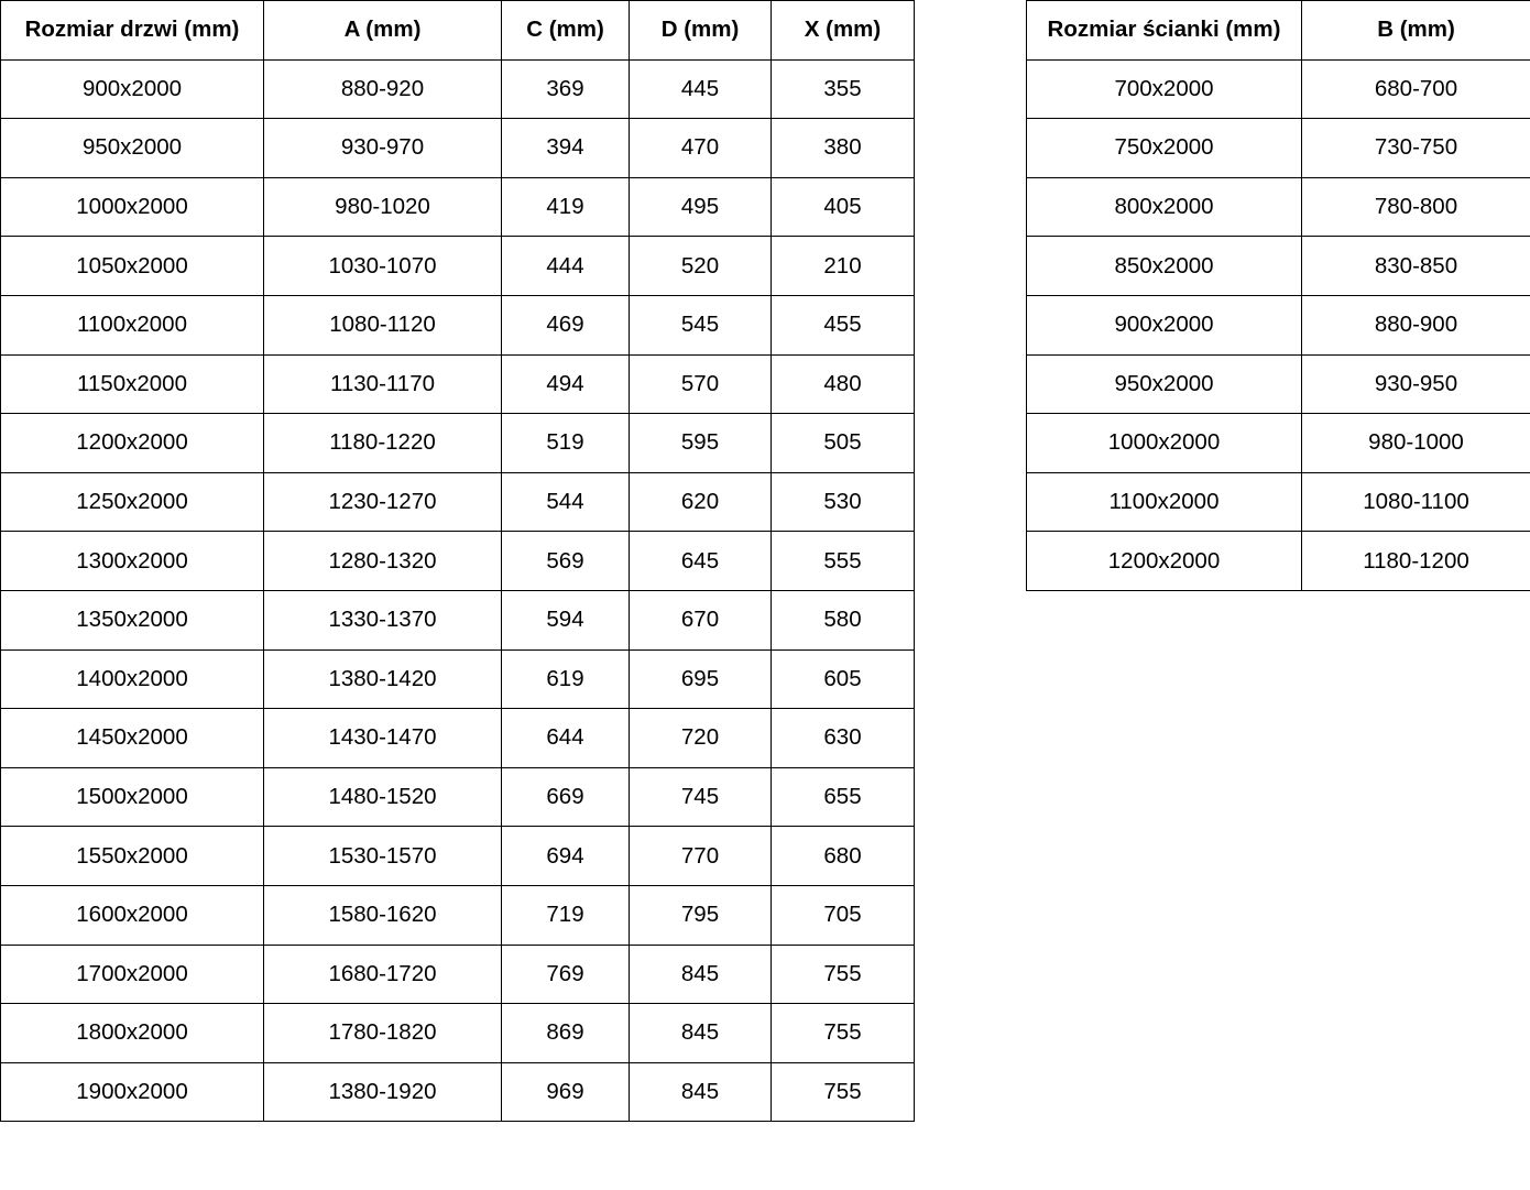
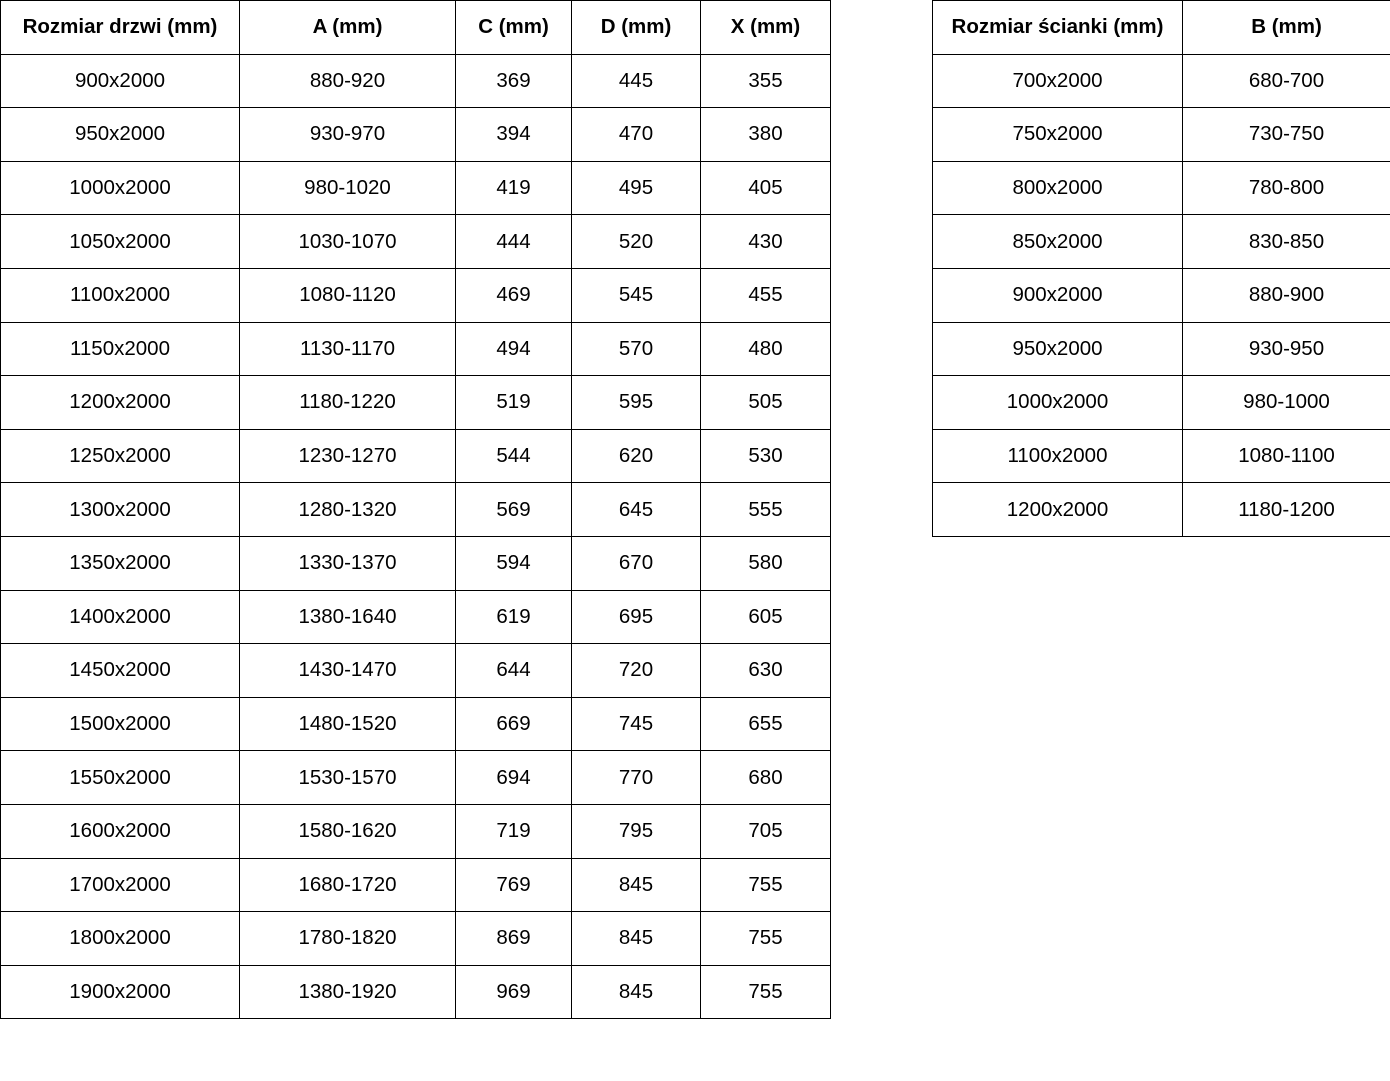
  Rozmiar drzwi (mm)	A (mm)	C (mm)	D (mm)	X (mm)
  900x2000	880-920	369	445	355
  950x2000	930-970	394	470	380
  1000x2000	980-1020	419	495	405
- 1050x2000	1030-1070	444	520	210
+ 1050x2000	1030-1070	444	520	430
  1100x2000	1080-1120	469	545	455
  1150x2000	1130-1170	494	570	480
  1200x2000	1180-1220	519	595	505
  1250x2000	1230-1270	544	620	530
  1300x2000	1280-1320	569	645	555
  1350x2000	1330-1370	594	670	580
- 1400x2000	1380-1420	619	695	605
+ 1400x2000	1380-1640	619	695	605
  1450x2000	1430-1470	644	720	630
  1500x2000	1480-1520	669	745	655
  1550x2000	1530-1570	694	770	680
  1600x2000	1580-1620	719	795	705
  1700x2000	1680-1720	769	845	755
  1800x2000	1780-1820	869	845	755
  1900x2000	1380-1920	969	845	755
  Rozmiar ścianki (mm)	B (mm)
  700x2000	680-700
  750x2000	730-750
  800x2000	780-800
  850x2000	830-850
  900x2000	880-900
  950x2000	930-950
  1000x2000	980-1000
  1100x2000	1080-1100
  1200x2000	1180-1200
